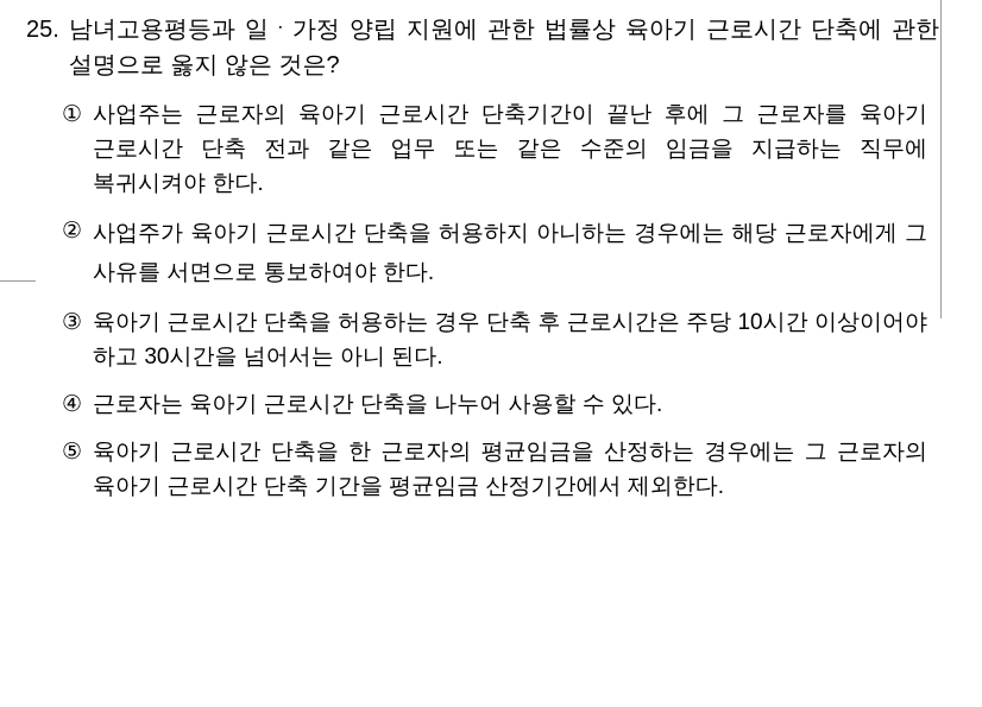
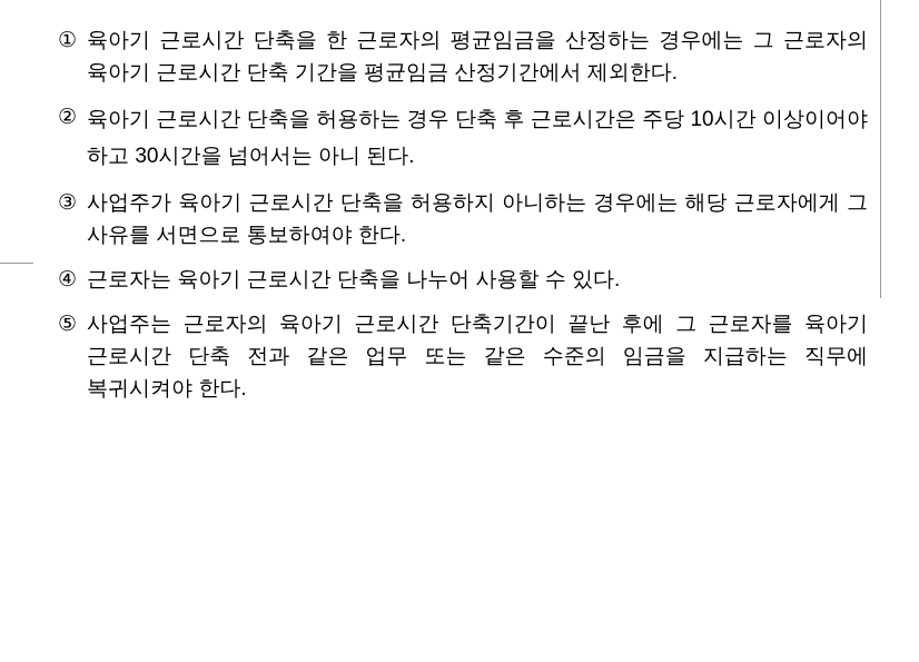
- 25.
- 남녀고용평등과 일ㆍ가정 양립 지원에 관한 법률상 육아기 근로시간 단축에 관한 설명으로 옳지 않은 것은?
  ①
- 사업주는 근로자의 육아기 근로시간 단축기간이 끝난 후에 그 근로자를 육아기 근로시간 단축 전과 같은 업무 또는 같은 수준의 임금을 지급하는 직무에 복귀시켜야 한다.
+ 육아기 근로시간 단축을 한 근로자의 평균임금을 산정하는 경우에는 그 근로자의 육아기 근로시간 단축 기간을 평균임금 산정기간에서 제외한다.
  ②
- 사업주가 육아기 근로시간 단축을 허용하지 아니하는 경우에는 해당 근로자에게 그 사유를 서면으로 통보하여야 한다.
+ 육아기 근로시간 단축을 허용하는 경우 단축 후 근로시간은 주당 10시간 이상이어야 하고 30시간을 넘어서는 아니 된다.
  ③
- 육아기 근로시간 단축을 허용하는 경우 단축 후 근로시간은 주당 10시간 이상이어야 하고 30시간을 넘어서는 아니 된다.
+ 사업주가 육아기 근로시간 단축을 허용하지 아니하는 경우에는 해당 근로자에게 그 사유를 서면으로 통보하여야 한다.
  ④
  근로자는 육아기 근로시간 단축을 나누어 사용할 수 있다.
  ⑤
- 육아기 근로시간 단축을 한 근로자의 평균임금을 산정하는 경우에는 그 근로자의 육아기 근로시간 단축 기간을 평균임금 산정기간에서 제외한다.
+ 사업주는 근로자의 육아기 근로시간 단축기간이 끝난 후에 그 근로자를 육아기 근로시간 단축 전과 같은 업무 또는 같은 수준의 임금을 지급하는 직무에 복귀시켜야 한다.
